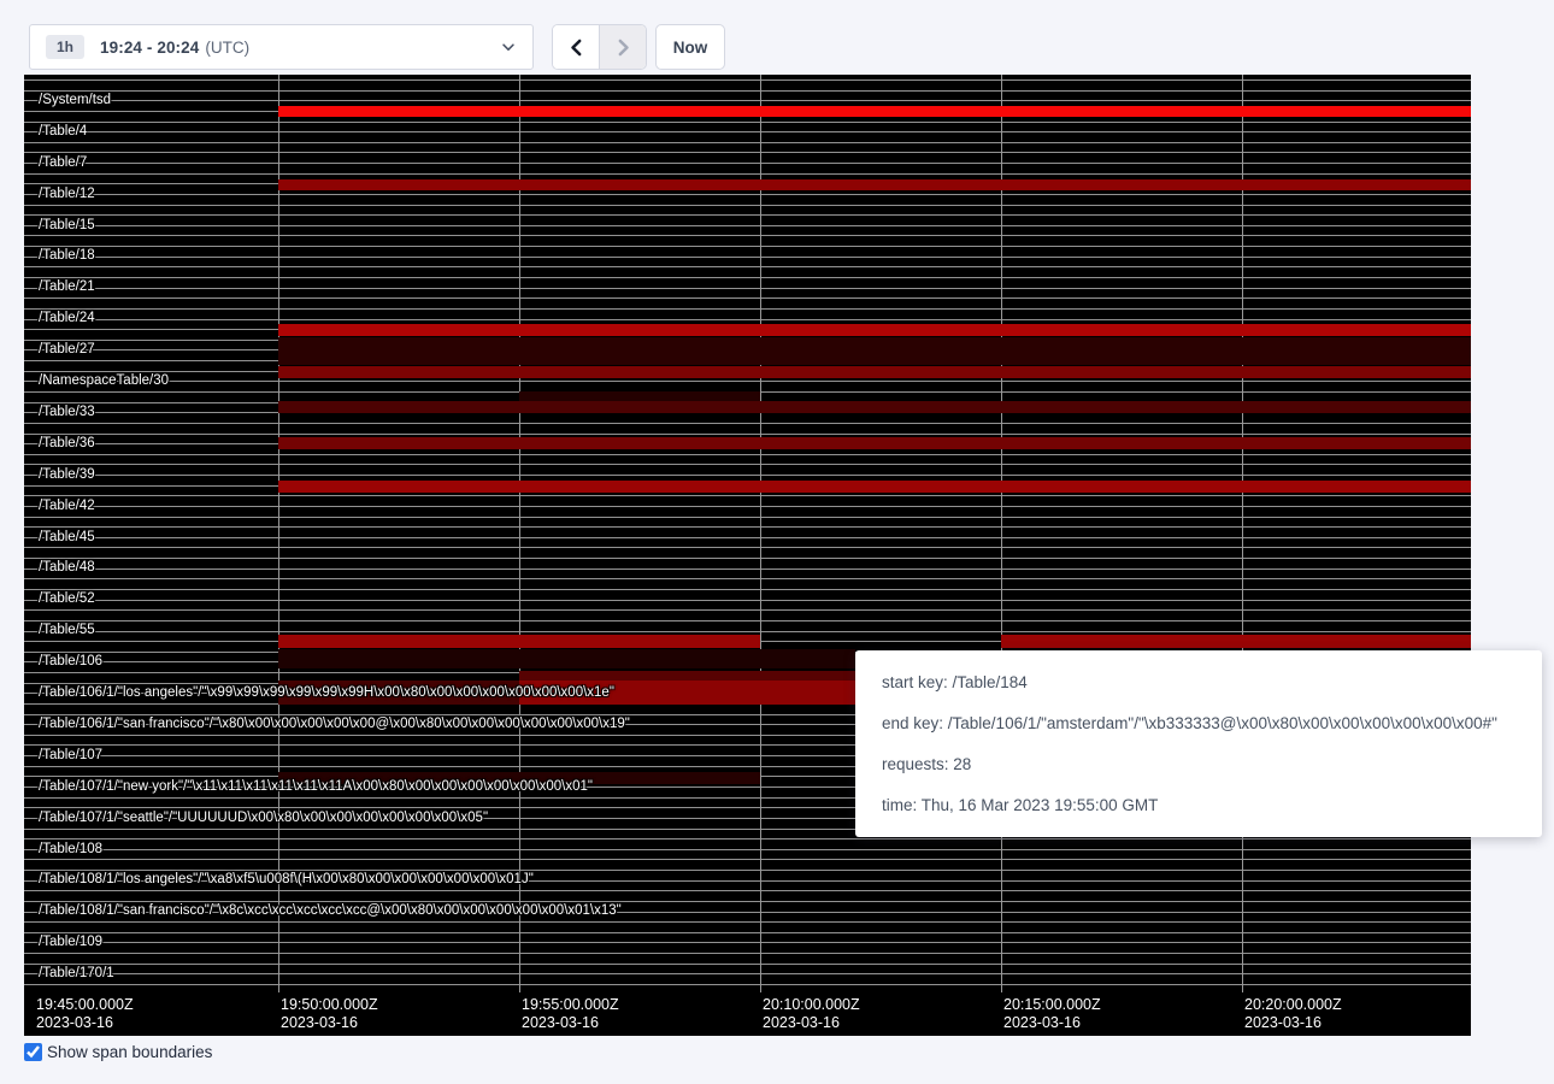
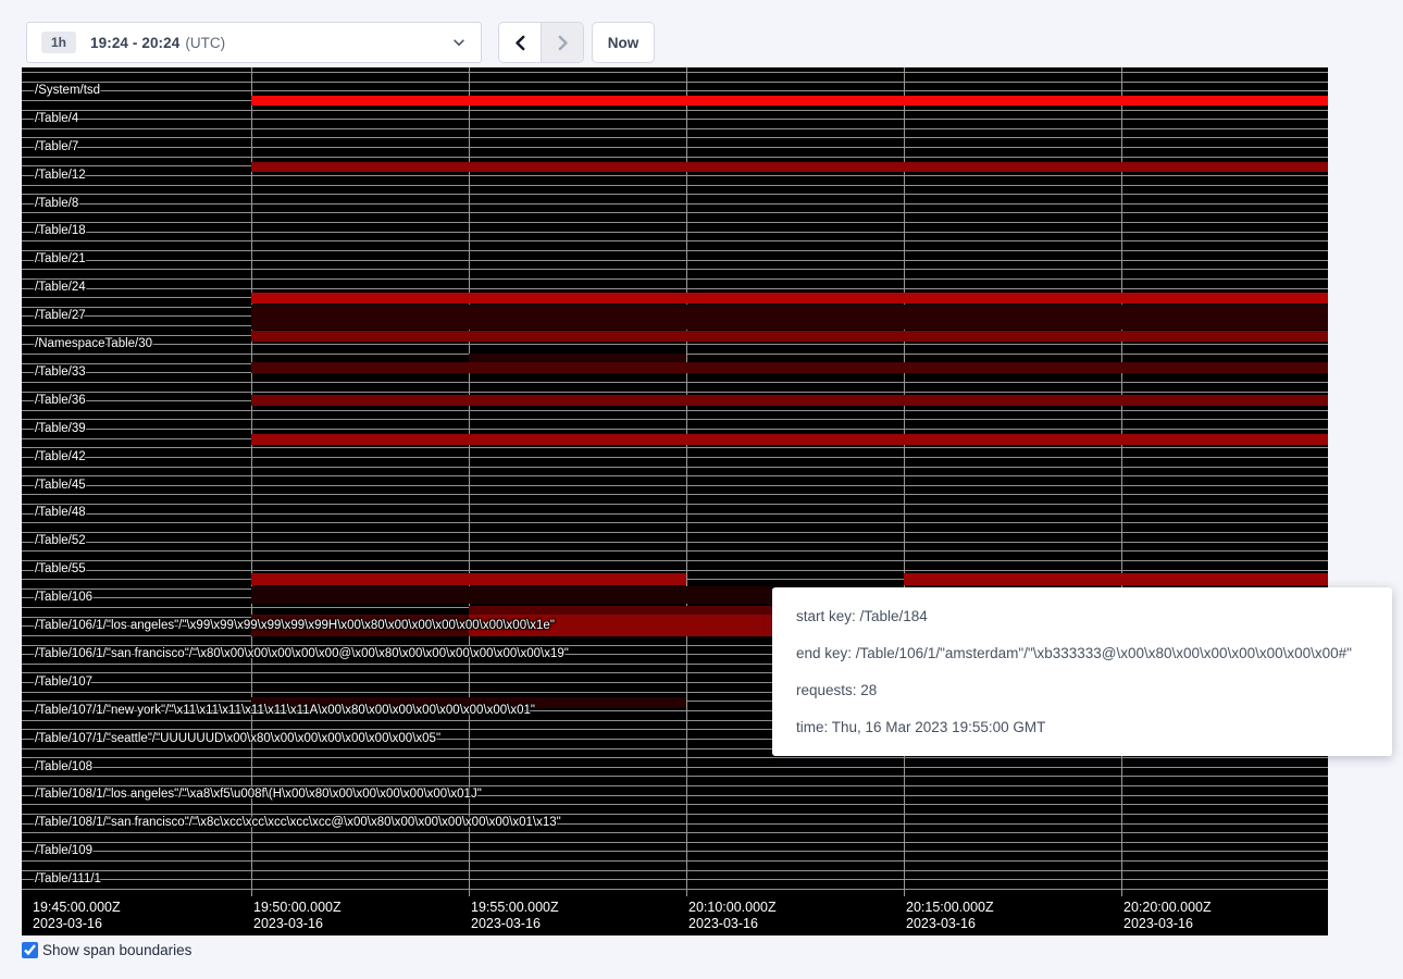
  1h
  19:24 - 20:24
  (UTC)
  Now
  /System/tsd
  /Table/4
  /Table/7
  /Table/12
- /Table/15
+ /Table/8
  /Table/18
  /Table/21
  /Table/24
  /Table/27
  /NamespaceTable/30
  /Table/33
  /Table/36
  /Table/39
  /Table/42
  /Table/45
  /Table/48
  /Table/52
  /Table/55
  /Table/106
  /Table/106/1/"los angeles"/"\x99\x99\x99\x99\x99\x99H\x00\x80\x00\x00\x00\x00\x00\x00\x1e"
  /Table/106/1/"san francisco"/"\x80\x00\x00\x00\x00\x00@\x00\x80\x00\x00\x00\x00\x00\x00\x19"
  /Table/107
  /Table/107/1/"new york"/"\x11\x11\x11\x11\x11\x11A\x00\x80\x00\x00\x00\x00\x00\x00\x01"
  /Table/107/1/"seattle"/"UUUUUUD\x00\x80\x00\x00\x00\x00\x00\x00\x05"
  /Table/108
  /Table/108/1/"los angeles"/"\xa8\xf5\u008f\(H\x00\x80\x00\x00\x00\x00\x00\x01J"
  /Table/108/1/"san francisco"/"\x8c\xcc\xcc\xcc\xcc\xcc@\x00\x80\x00\x00\x00\x00\x00\x01\x13"
  /Table/109
- /Table/170/1
+ /Table/111/1
  19:45:00.000Z
  2023-03-16
  19:50:00.000Z
  2023-03-16
  19:55:00.000Z
  2023-03-16
  20:10:00.000Z
  2023-03-16
  20:15:00.000Z
  2023-03-16
  20:20:00.000Z
  2023-03-16
  start key: /Table/184
  end key: /Table/106/1/"amsterdam"/"\xb333333@\x00\x80\x00\x00\x00\x00\x00\x00#"
  requests: 28
  time: Thu, 16 Mar 2023 19:55:00 GMT
  Show span boundaries
